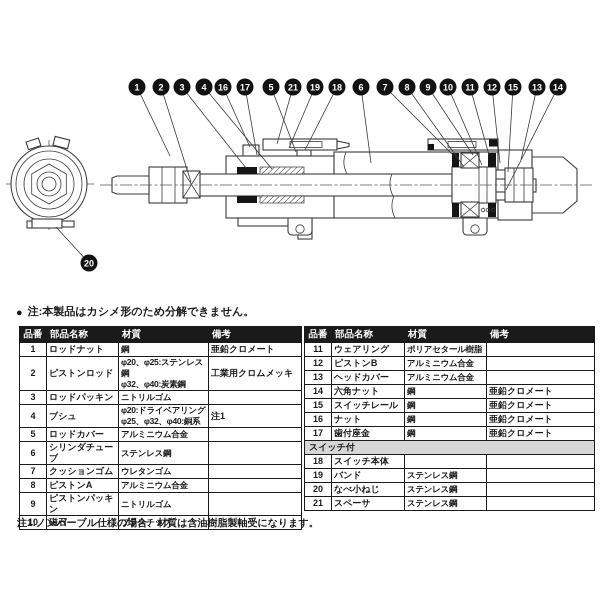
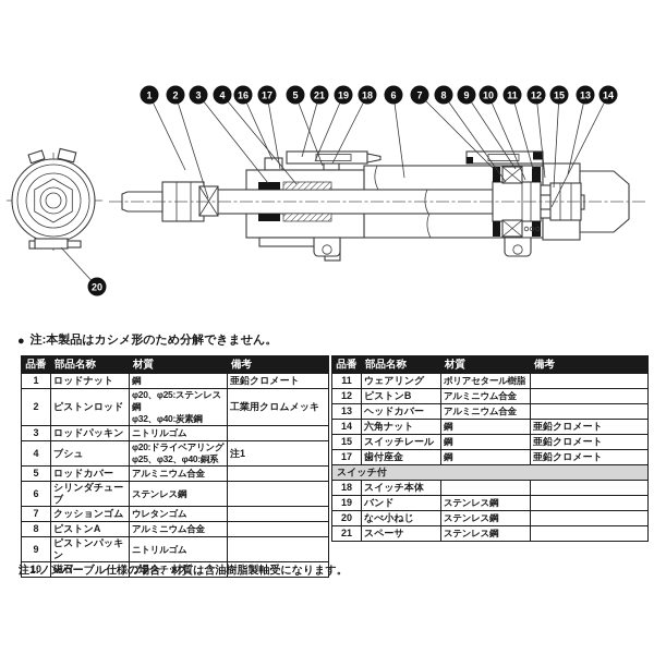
  1
  2
  3
  4
  16
  17
  5
  21
  19
  18
  6
  7
  8
  9
  10
  11
  12
  15
  13
  14
  20
  ●
  注:本製品はカシメ形のため分解できません。
  品番	部品名称	材質	備考
  1	ロッドナット	鋼	亜鉛クロメート
  2	ピストンロッド	φ20、φ25:ステンレス鋼 φ32、φ40:炭素鋼	工業用クロムメッキ
  3	ロッドパッキン	ニトリルゴム
  4	ブシュ	φ20:ドライベアリング φ25、φ32、φ40:銅系	注1
  5	ロッドカバー	アルミニウム合金
  6	シリンダチューブ	ステンレス鋼
  7	クッションゴム	ウレタンゴム
  8	ピストンA	アルミニウム合金
  9	ピストンパッキン	ニトリルゴム
  10	磁石	プラスチック
  品番	部品名称	材質	備考
  11	ウェアリング	ポリアセタール樹脂
  12	ピストンB	アルミニウム合金
  13	ヘッドカバー	アルミニウム合金
  14	六角ナット	鋼	亜鉛クロメート
  15	スイッチレール	鋼	亜鉛クロメート
- 16	ナット	鋼	亜鉛クロメート
  17	歯付座金	鋼	亜鉛クロメート
  スイッチ付
  18	スイッチ本体
  19	バンド	ステンレス鋼
  20	なべ小ねじ	ステンレス鋼
  21	スペーサ	ステンレス鋼
  注1:ノンバーブル仕様の場合、材質は含油樹脂製軸受になります。
